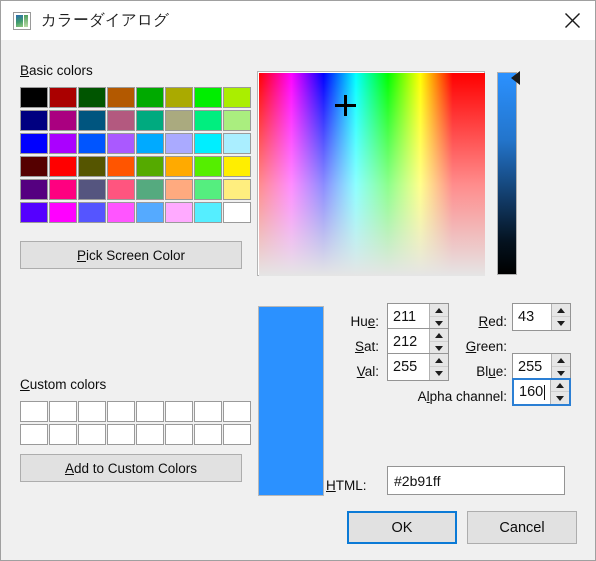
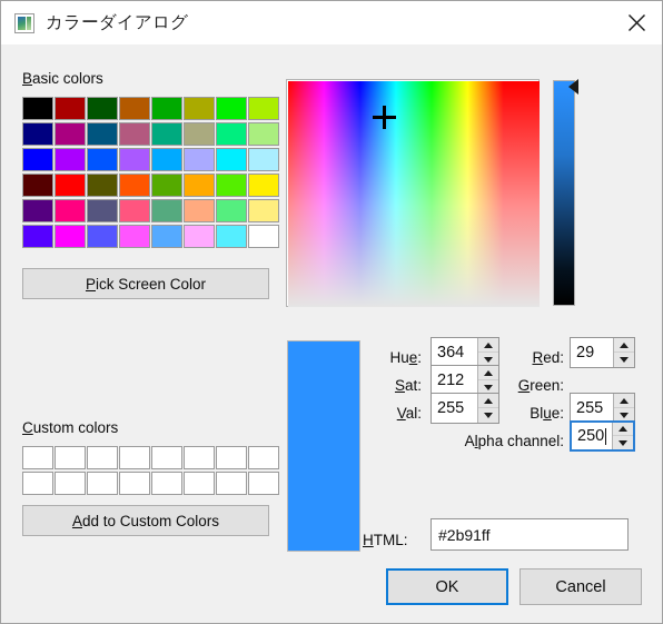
  カラーダイアログ
  Basic colors
  Pick Screen Color
  Custom colors
  Add to Custom Colors
  Hue:
- 211
+ 364
  Sat:
  212
  Val:
  255
  Red:
- 43
+ 29
  Green:
  Blue:
  255
  Alpha channel:
- 160
+ 250
  HTML:
  #2b91ff
  OK
  Cancel
